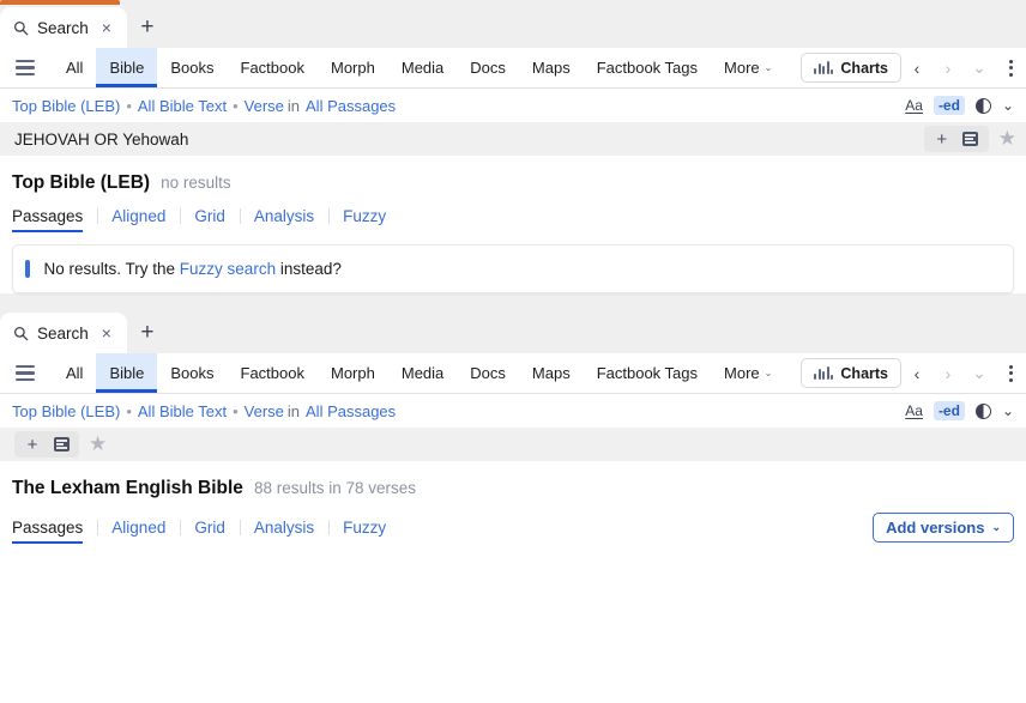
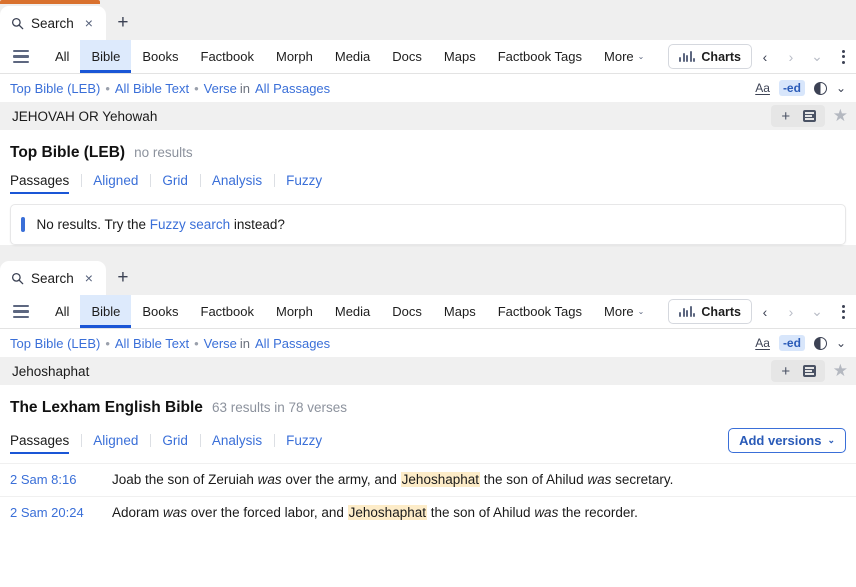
  Search
  ×
  +
  All
  Bible
  Books
  Factbook
  Morph
  Media
  Docs
  Maps
  Factbook Tags
  More
  ⌄
  Charts
  ‹
  ›
  ⌄
  Top Bible (LEB)
  •
  All Bible Text
  •
  Verse
  in
  All Passages
  Aa
  -ed
  ⌄
  JEHOVAH OR Yehowah
  +
  ★
  Top Bible (LEB)
  no results
  Passages
  Aligned
  Grid
  Analysis
  Fuzzy
  No results. Try the Fuzzy search instead?
  Search
  ×
  +
  All
  Bible
  Books
  Factbook
  Morph
  Media
  Docs
  Maps
  Factbook Tags
  More
  ⌄
  Charts
  ‹
  ›
  ⌄
  Top Bible (LEB)
  •
  All Bible Text
  •
  Verse
  in
  All Passages
  Aa
  -ed
  ⌄
+ Jehoshaphat
  +
  ★
  The Lexham English Bible
- 88 results in 78 verses
+ 63 results in 78 verses
  Passages
  Aligned
  Grid
  Analysis
  Fuzzy
  Add versions
  ⌄
+ 2 Sam 8:16
+ Joab the son of Zeruiah was over the army, and Jehoshaphat the son of Ahilud was secretary.
+ 2 Sam 20:24
+ Adoram was over the forced labor, and Jehoshaphat the son of Ahilud was the recorder.
